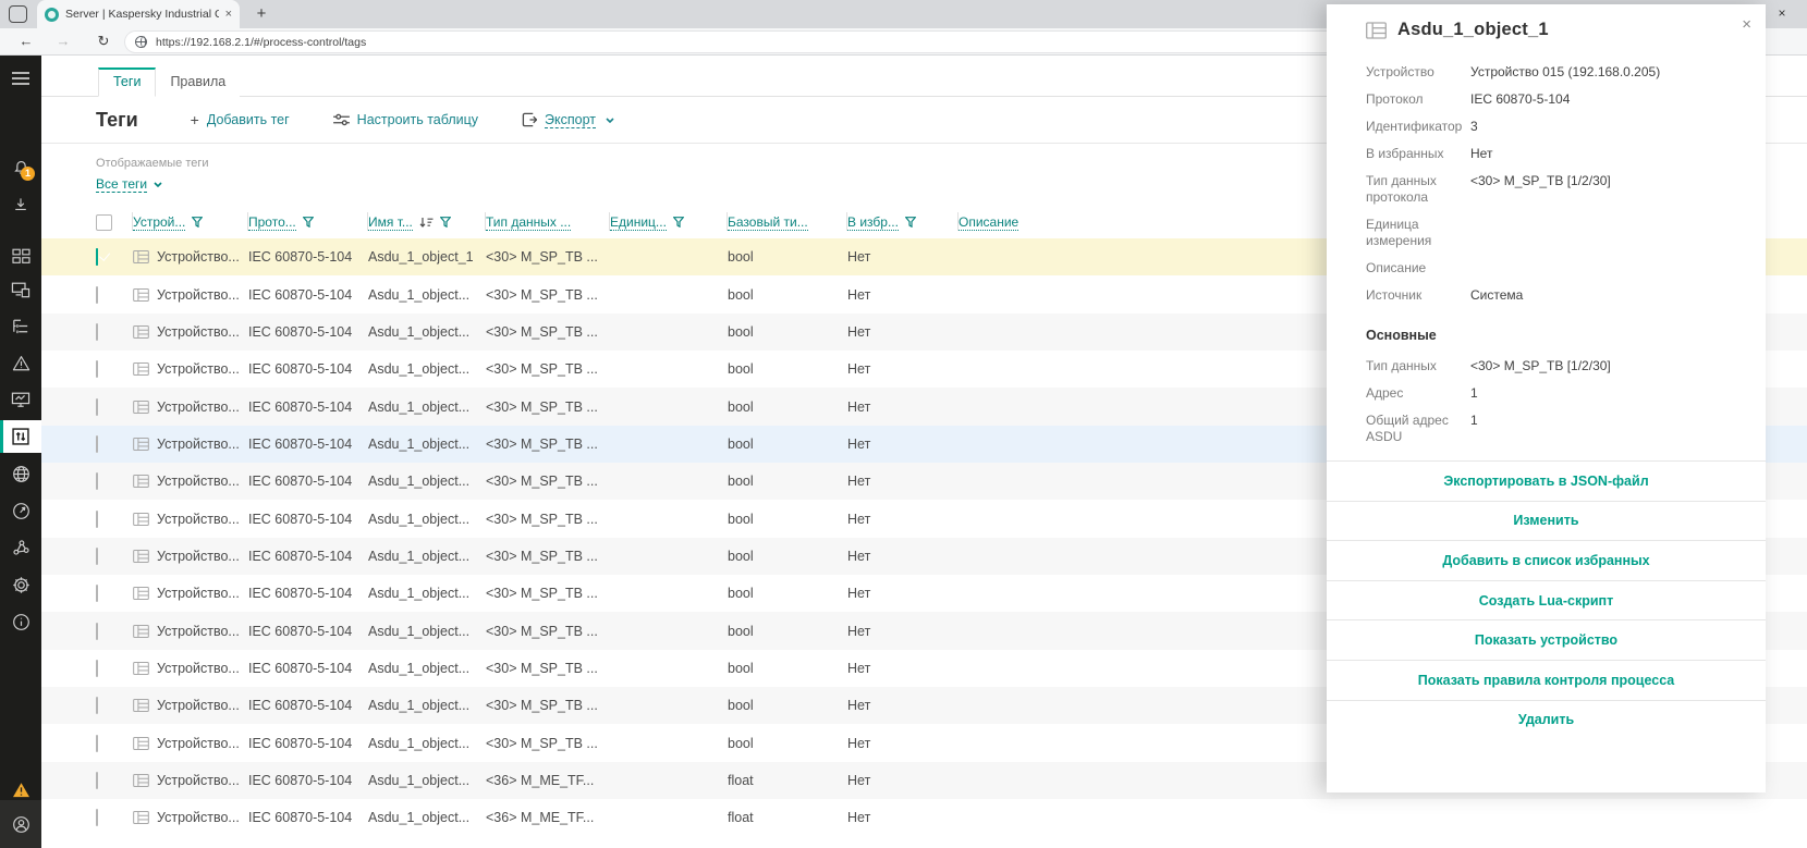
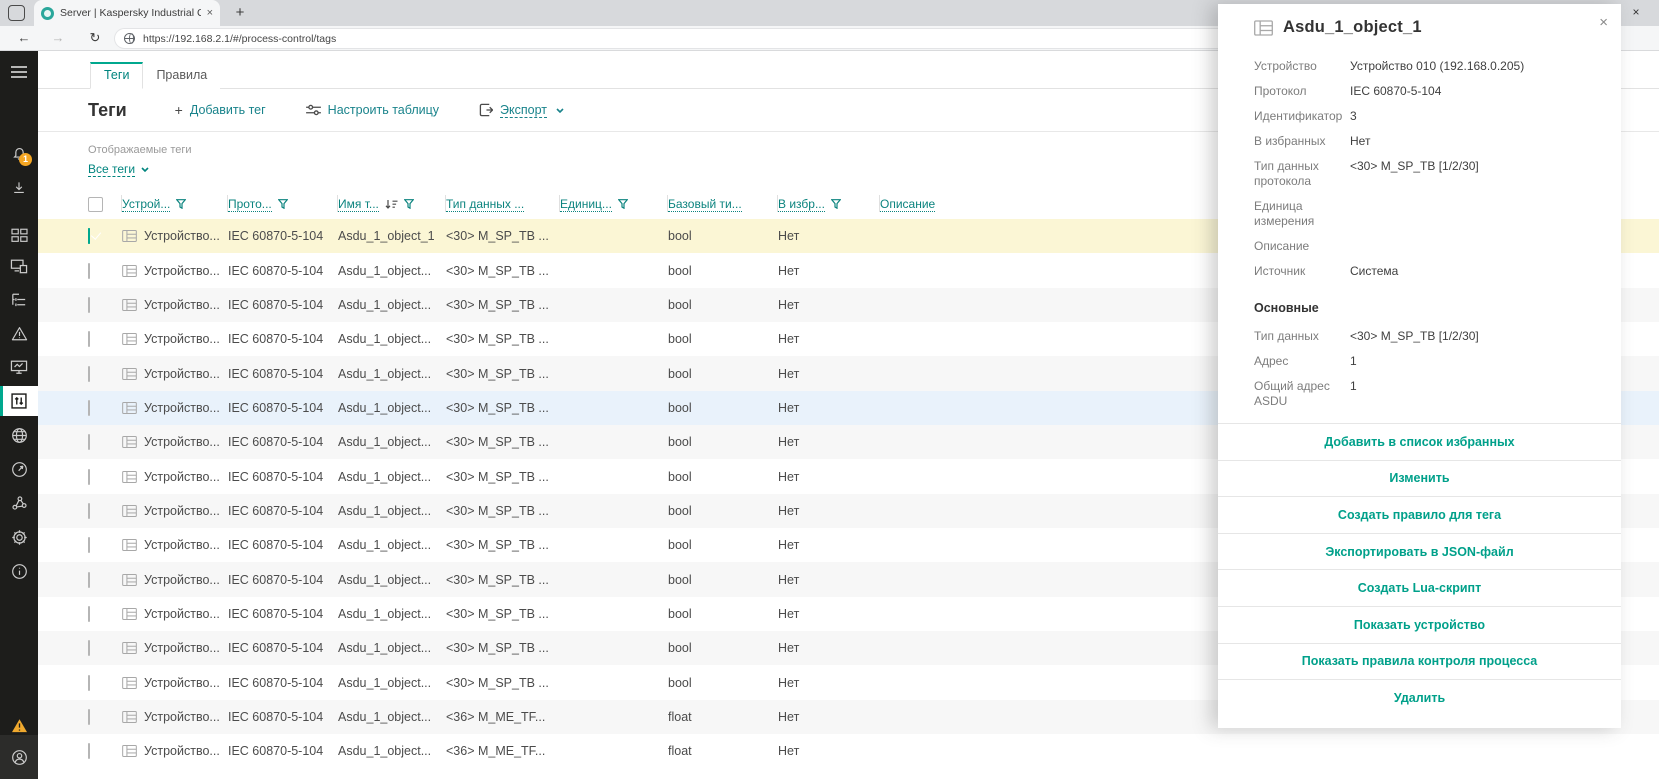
  Server | Kaspersky Industrial
  ×
  +
  ×
  ←
  →
  ↻
  https://192.168.2.1/#/process-control/tags
  1
  Теги
  Правила
  Теги
  +
  Добавить тег
  Настроить таблицу
  Экспорт
  Отображаемые теги
  Все теги
  Устрой...
  Прото...
  Имя т...
  Тип данных ...
  Единиц...
  Базовый ти...
  В избр...
  Описание
  Устройство...
  IEC 60870-5-104
  Asdu_1_object_1
  <30> M_SP_TB ...
  bool
  Нет
  Устройство...
  IEC 60870-5-104
  Asdu_1_object...
  <30> M_SP_TB ...
  bool
  Нет
  Устройство...
  IEC 60870-5-104
  Asdu_1_object...
  <30> M_SP_TB ...
  bool
  Нет
  Устройство...
  IEC 60870-5-104
  Asdu_1_object...
  <30> M_SP_TB ...
  bool
  Нет
  Устройство...
  IEC 60870-5-104
  Asdu_1_object...
  <30> M_SP_TB ...
  bool
  Нет
  Устройство...
  IEC 60870-5-104
  Asdu_1_object...
  <30> M_SP_TB ...
  bool
  Нет
  Устройство...
  IEC 60870-5-104
  Asdu_1_object...
  <30> M_SP_TB ...
  bool
  Нет
  Устройство...
  IEC 60870-5-104
  Asdu_1_object...
  <30> M_SP_TB ...
  bool
  Нет
  Устройство...
  IEC 60870-5-104
  Asdu_1_object...
  <30> M_SP_TB ...
  bool
  Нет
  Устройство...
  IEC 60870-5-104
  Asdu_1_object...
  <30> M_SP_TB ...
  bool
  Нет
  Устройство...
  IEC 60870-5-104
  Asdu_1_object...
  <30> M_SP_TB ...
  bool
  Нет
  Устройство...
  IEC 60870-5-104
  Asdu_1_object...
  <30> M_SP_TB ...
  bool
  Нет
  Устройство...
  IEC 60870-5-104
  Asdu_1_object...
  <30> M_SP_TB ...
  bool
  Нет
  Устройство...
  IEC 60870-5-104
  Asdu_1_object...
  <30> M_SP_TB ...
  bool
  Нет
  Устройство...
  IEC 60870-5-104
  Asdu_1_object...
  <36> M_ME_TF...
  float
  Нет
  Устройство...
  IEC 60870-5-104
  Asdu_1_object...
  <36> M_ME_TF...
  float
  Нет
  ×
  Asdu_1_object_1
  Устройство
- Устройство 015 (192.168.0.205)
+ Устройство 010 (192.168.0.205)
  Протокол
  IEC 60870-5-104
  Идентификатор
  3
  В избранных
  Нет
  Тип данных протокола
  <30> M_SP_TB [1/2/30]
  Единица измерения
  Описание
  Источник
  Система
  Основные
  Тип данных
  <30> M_SP_TB [1/2/30]
  Адрес
  1
  Общий адрес ASDU
  1
- Экспортировать в JSON-файл
+ Добавить в список избранных
  Изменить
+ Создать правило для тега
- Добавить в список избранных
+ Экспортировать в JSON-файл
  Создать Lua-скрипт
  Показать устройство
  Показать правила контроля процесса
  Удалить
